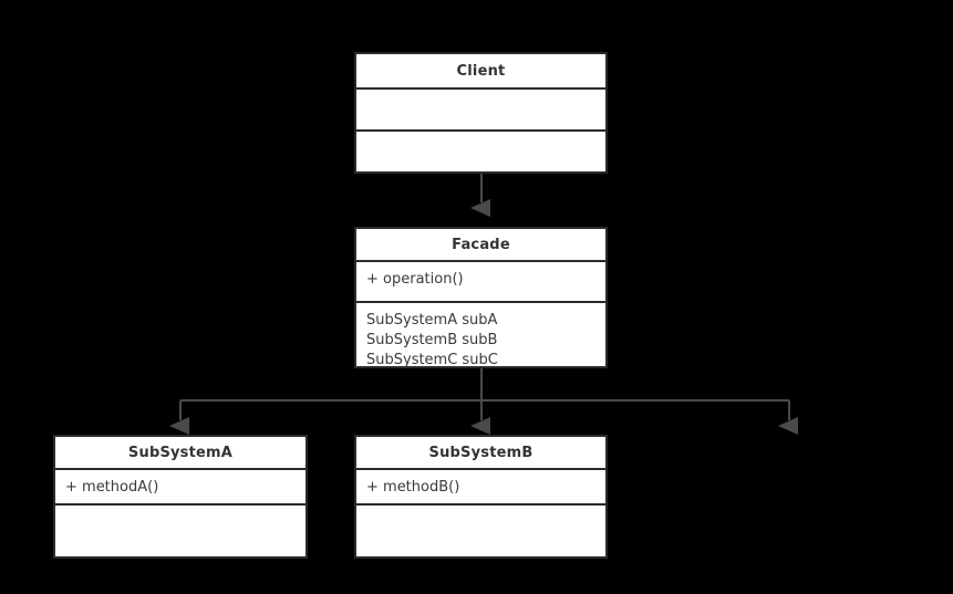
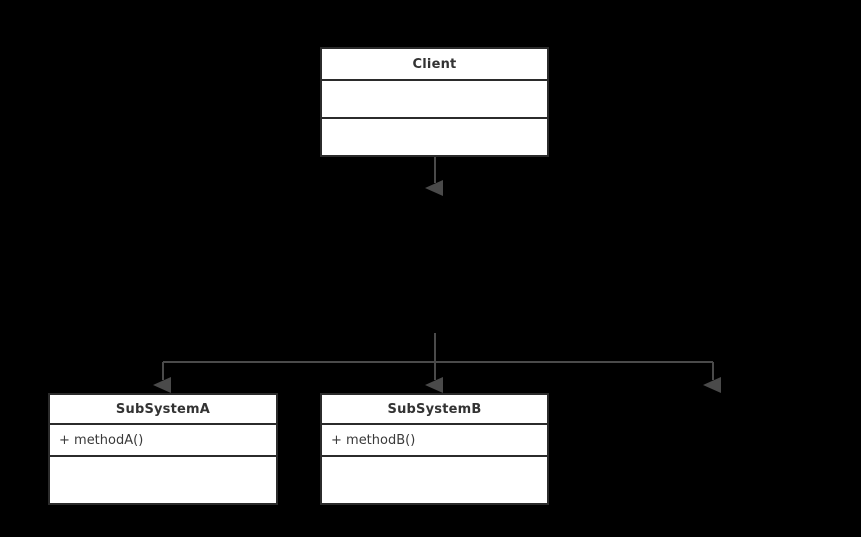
  Client
- Facade
- + operation()
- SubSystemA subA
- SubSystemB subB
- SubSystemC subC
  SubSystemA
  + methodA()
  SubSystemB
  + methodB()
